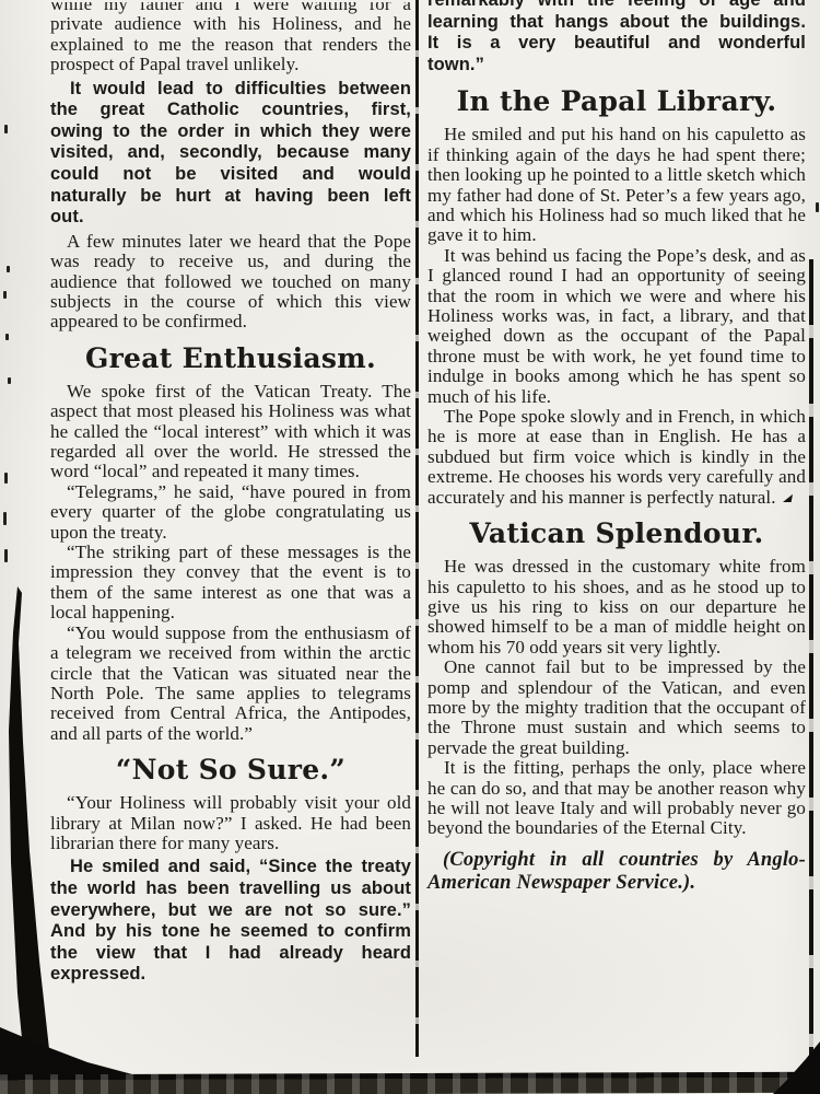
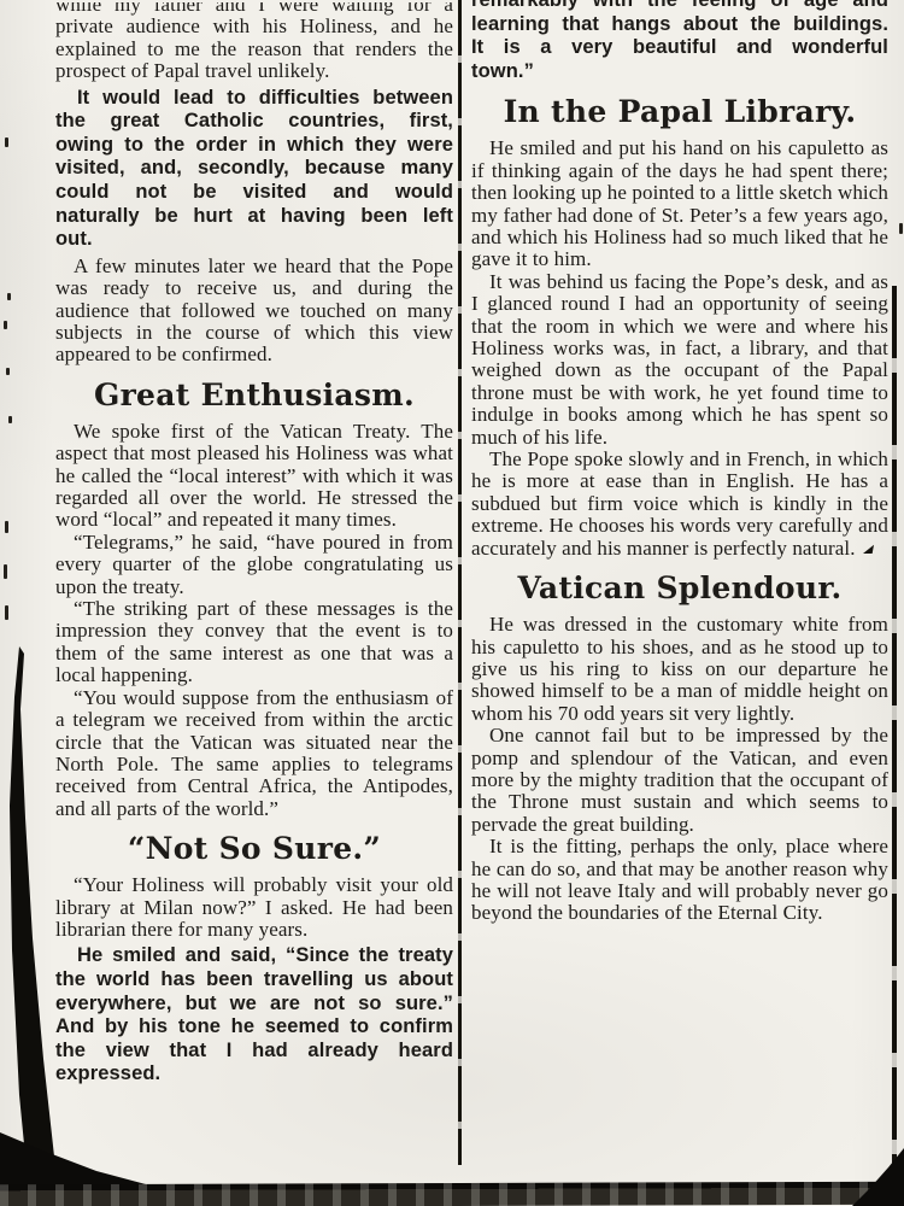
  while my father and I were waiting for a private audience with his Holiness, and he explained to me the reason that renders the prospect of Papal travel unlikely.
  It would lead to difficulties between the great Catholic countries, first, owing to the order in which they were visited, and, secondly, because many could not be visited and would naturally be hurt at having been left out.
  A few minutes later we heard that the Pope was ready to receive us, and during the audience that followed we touched on many subjects in the course of which this view appeared to be confirmed.
  Great Enthusiasm.
  We spoke first of the Vatican Treaty. The aspect that most pleased his Holiness was what he called the “local interest” with which it was regarded all over the world. He stressed the word “local” and repeated it many times.
  “Telegrams,” he said, “have poured in from every quarter of the globe congratulating us upon the treaty.
  “The striking part of these messages is the impression they convey that the event is to them of the same interest as one that was a local happening.
  “You would suppose from the enthusiasm of a telegram we received from within the arctic circle that the Vatican was situated near the North Pole. The same applies to telegrams received from Central Africa, the Antipodes, and all parts of the world.”
  “Not So Sure.”
  “Your Holiness will probably visit your old library at Milan now?” I asked. He had been librarian there for many years.
  He smiled and said, “Since the treaty the world has been travelling us about everywhere, but we are not so sure.” And by his tone he seemed to confirm the view that I had already heard expressed.
  remarkably with the feeling of age and learning that hangs about the buildings. It is a very beautiful and wonderful town.”
  In the Papal Library.
  He smiled and put his hand on his capuletto as if thinking again of the days he had spent there; then looking up he pointed to a little sketch which my father had done of St. Peter’s a few years ago, and which his Holiness had so much liked that he gave it to him.
  It was behind us facing the Pope’s desk, and as I glanced round I had an opportunity of seeing that the room in which we were and where his Holiness works was, in fact, a library, and that weighed down as the occupant of the Papal throne must be with work, he yet found time to indulge in books among which he has spent so much of his life.
  The Pope spoke slowly and in French, in which he is more at ease than in English. He has a subdued but firm voice which is kindly in the extreme. He chooses his words very carefully and accurately and his manner is perfectly natural.
  Vatican Splendour.
  He was dressed in the customary white from his capuletto to his shoes, and as he stood up to give us his ring to kiss on our departure he showed himself to be a man of middle height on whom his 70 odd years sit very lightly.
  One cannot fail but to be impressed by the pomp and splendour of the Vatican, and even more by the mighty tradition that the occupant of the Throne must sustain and which seems to pervade the great building.
  It is the fitting, perhaps the only, place where he can do so, and that may be another reason why he will not leave Italy and will probably never go beyond the boundaries of the Eternal City.
- (Copyright in all countries by Anglo-American Newspaper Service.).
